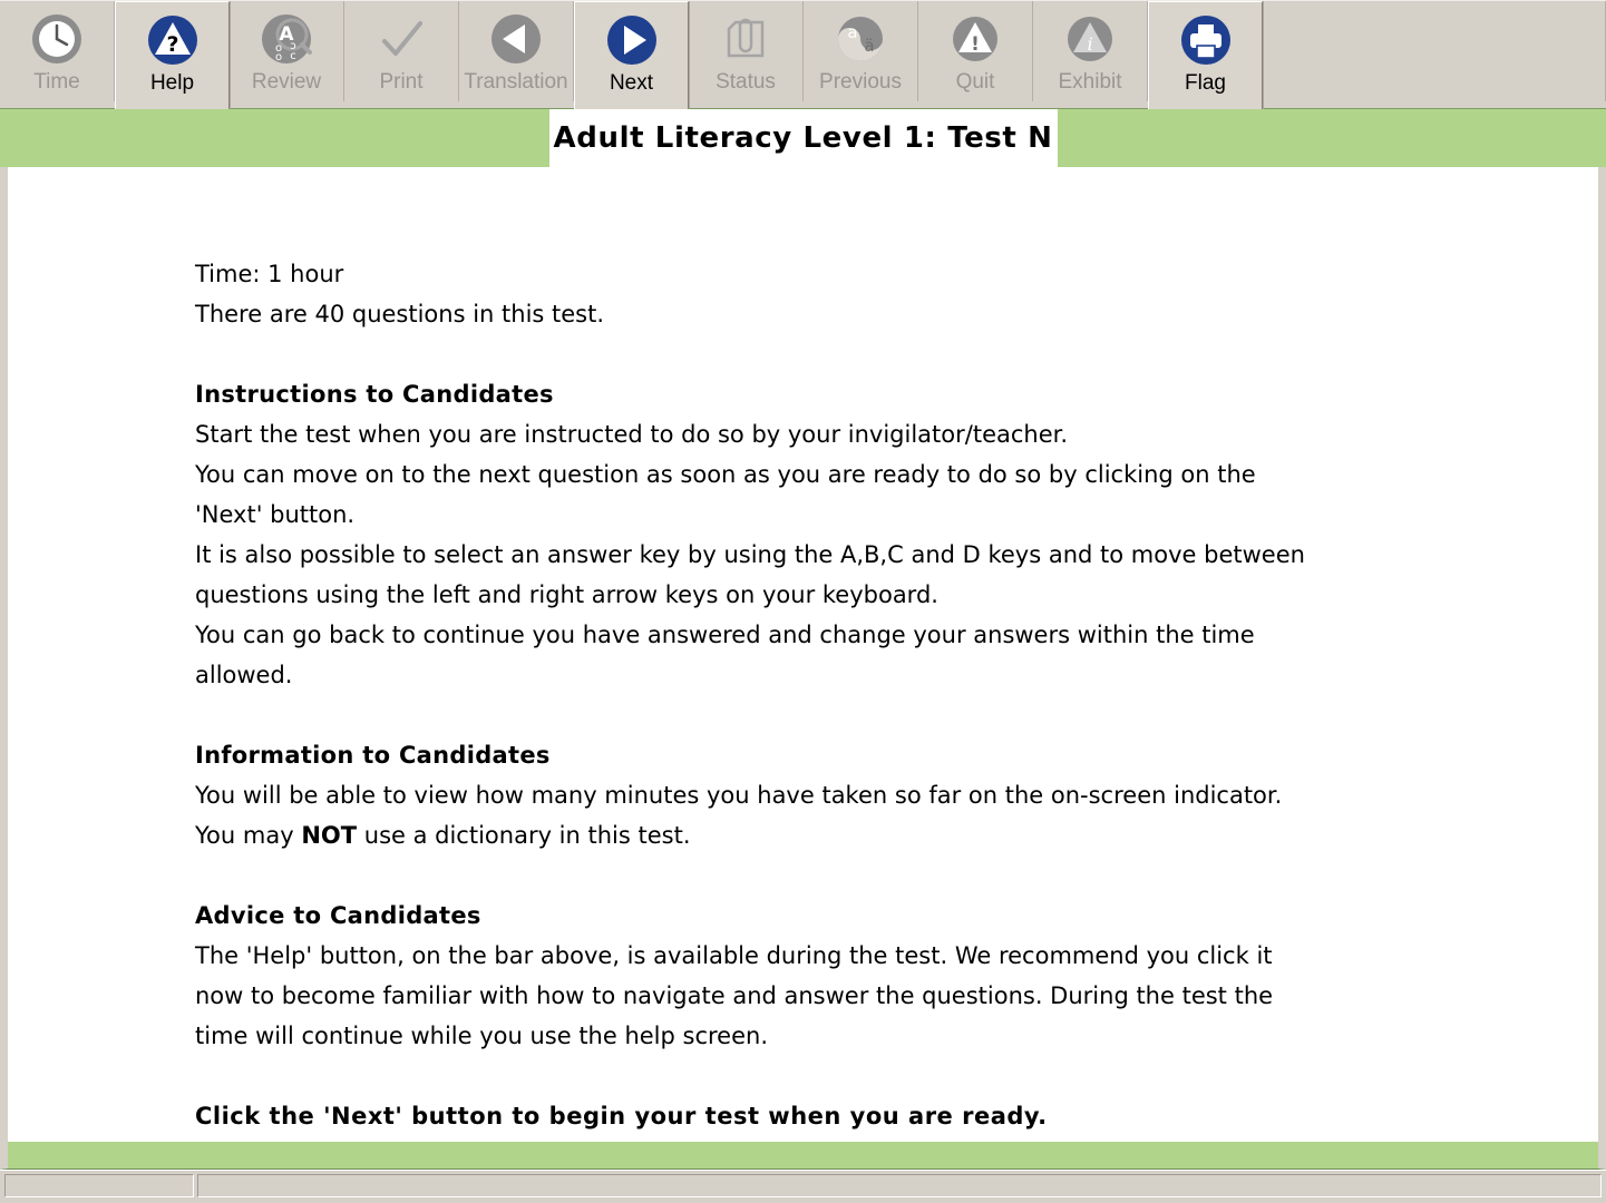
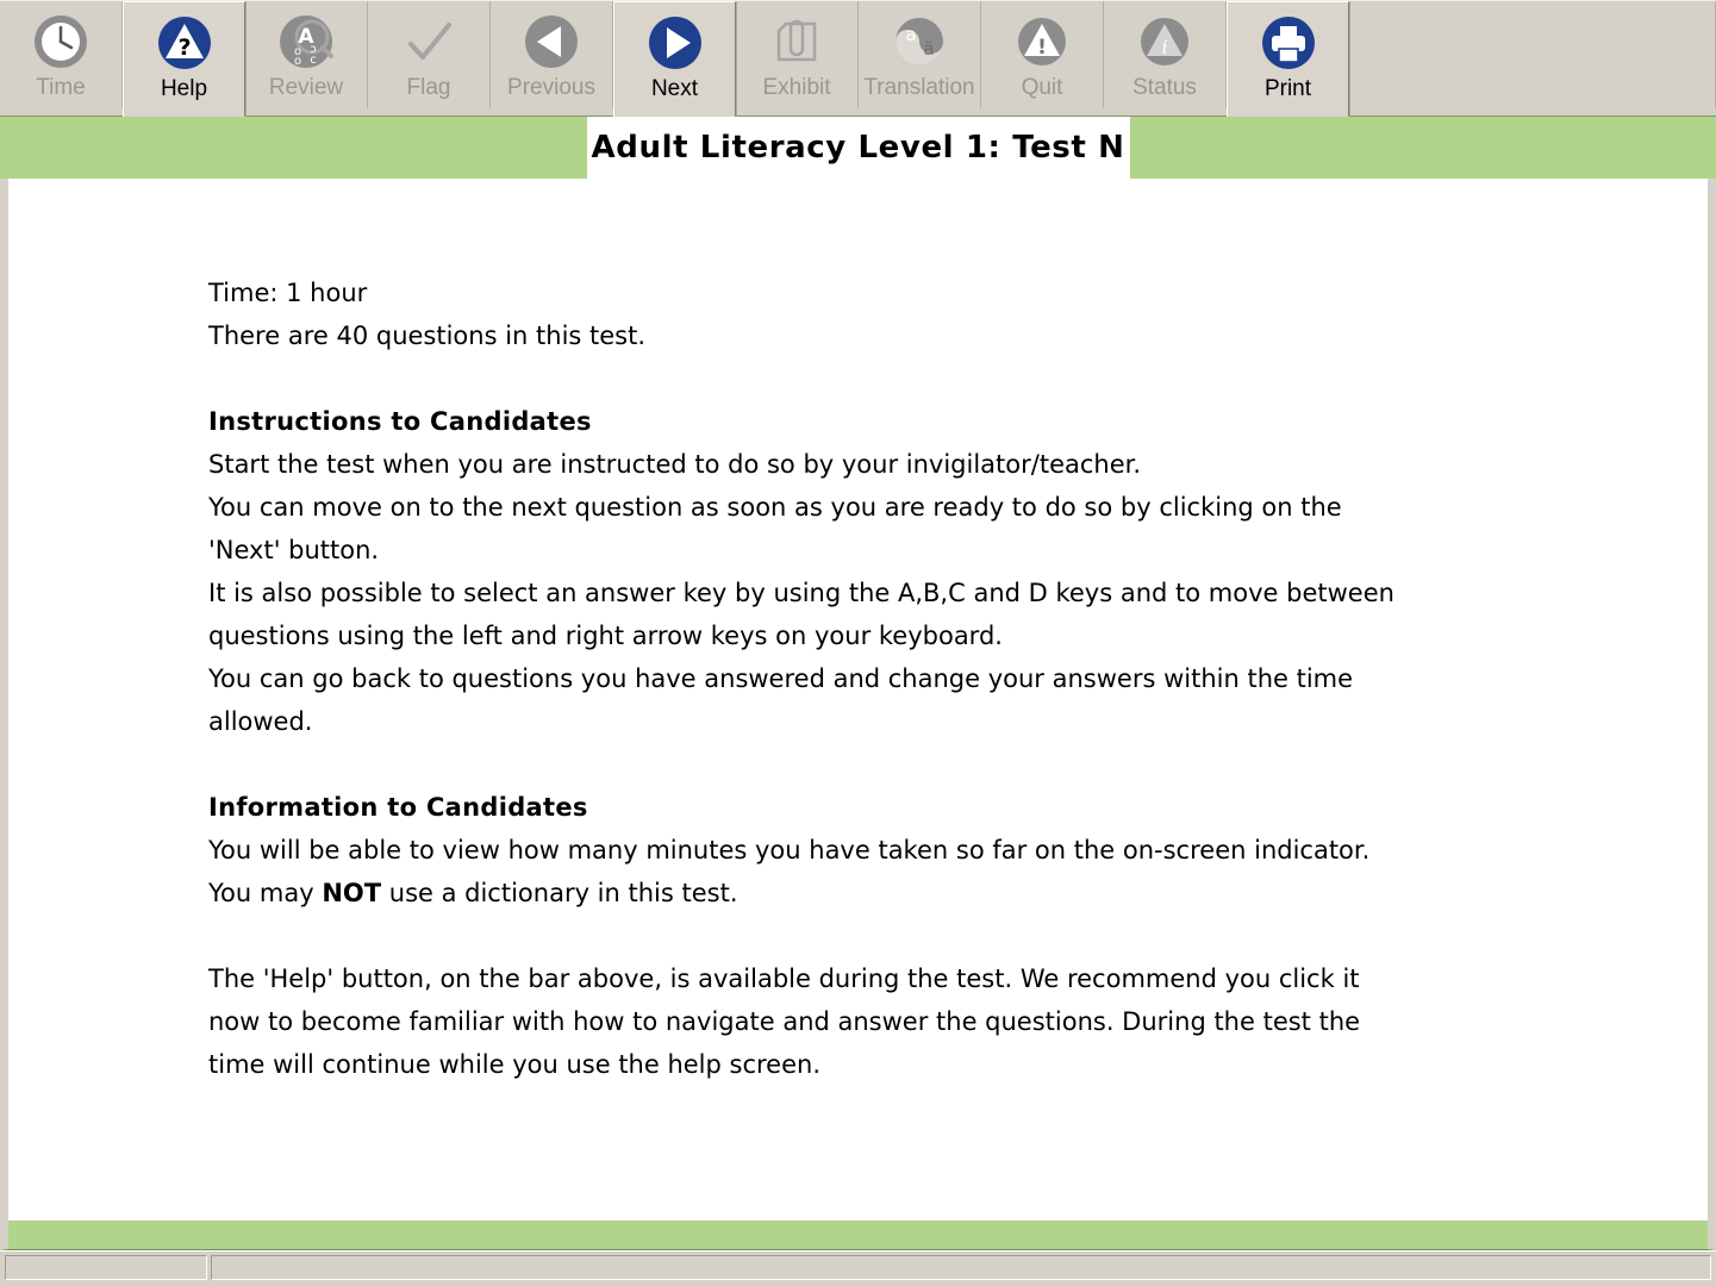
  Time
  ?
  Help
  A
  o
  ɔ
  o
  c
  Review
- Print
+ Flag
- Translation
+ Previous
  Next
- Status
+ Exhibit
  a
  ä
- Previous
+ Translation
  !
  Quit
  i
- Exhibit
+ Status
- Flag
+ Print
  Adult Literacy Level 1: Test N
  Time: 1 hour
  There are 40 questions in this test.
  Instructions to Candidates
  Start the test when you are instructed to do so by your invigilator/teacher.
  You can move on to the next question as soon as you are ready to do so by clicking on the 'Next' button.
  It is also possible to select an answer key by using the A,B,C and D keys and to move between questions using the left and right arrow keys on your keyboard.
- You can go back to continue you have answered and change your answers within the time allowed.
+ You can go back to questions you have answered and change your answers within the time allowed.
  Information to Candidates
  You will be able to view how many minutes you have taken so far on the on-screen indicator.
  You may NOT use a dictionary in this test.
- Advice to Candidates
  The 'Help' button, on the bar above, is available during the test. We recommend you click it now to become familiar with how to navigate and answer the questions. During the test the time will continue while you use the help screen.
- Click the 'Next' button to begin your test when you are ready.
